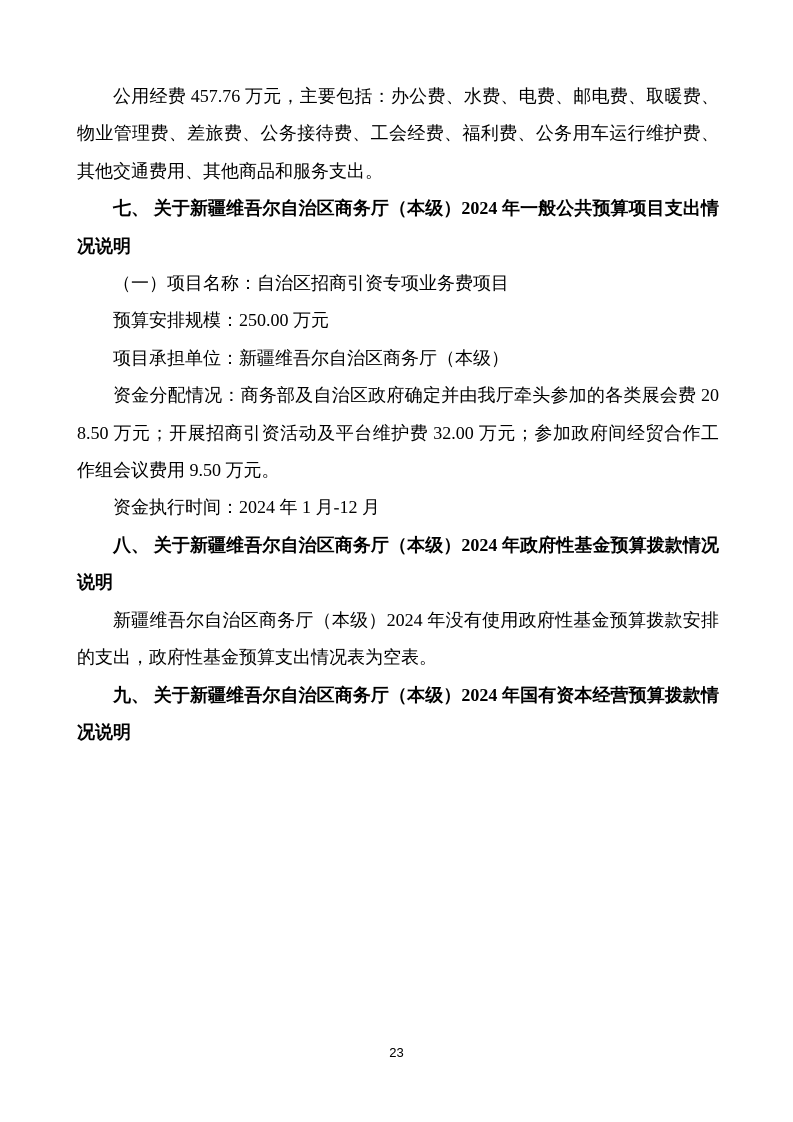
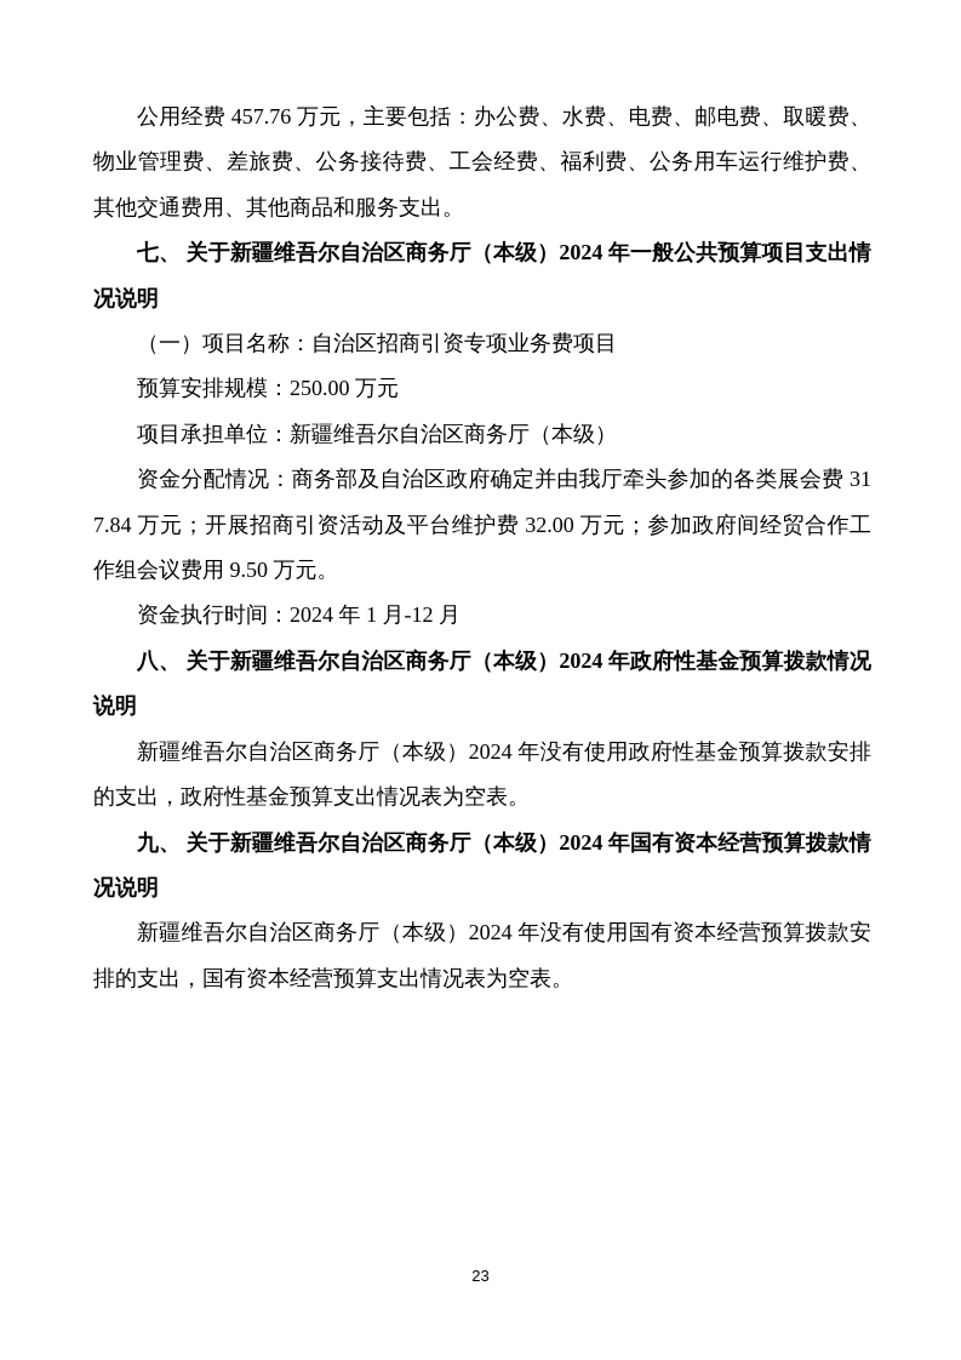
  公用经费 457.76 万元，主要包括：办公费、水费、电费、邮电费、取暖费、物业管理费、差旅费、公务接待费、工会经费、福利费、公务用车运行维护费、其他交通费用、其他商品和服务支出。
  七、 关于新疆维吾尔自治区商务厅（本级）2024 年一般公共预算项目支出情况说明
  （一）项目名称：自治区招商引资专项业务费项目
  预算安排规模：250.00 万元
  项目承担单位：新疆维吾尔自治区商务厅（本级）
- 资金分配情况：商务部及自治区政府确定并由我厅牵头参加的各类展会费 208.50 万元；开展招商引资活动及平台维护费 32.00 万元；参加政府间经贸合作工作组会议费用 9.50 万元。
+ 资金分配情况：商务部及自治区政府确定并由我厅牵头参加的各类展会费 317.84 万元；开展招商引资活动及平台维护费 32.00 万元；参加政府间经贸合作工作组会议费用 9.50 万元。
  资金执行时间：2024 年 1 月-12 月
  八、 关于新疆维吾尔自治区商务厅（本级）2024 年政府性基金预算拨款情况说明
  新疆维吾尔自治区商务厅（本级）2024 年没有使用政府性基金预算拨款安排的支出，政府性基金预算支出情况表为空表。
  九、 关于新疆维吾尔自治区商务厅（本级）2024 年国有资本经营预算拨款情况说明
+ 新疆维吾尔自治区商务厅（本级）2024 年没有使用国有资本经营预算拨款安排的支出，国有资本经营预算支出情况表为空表。
  23
